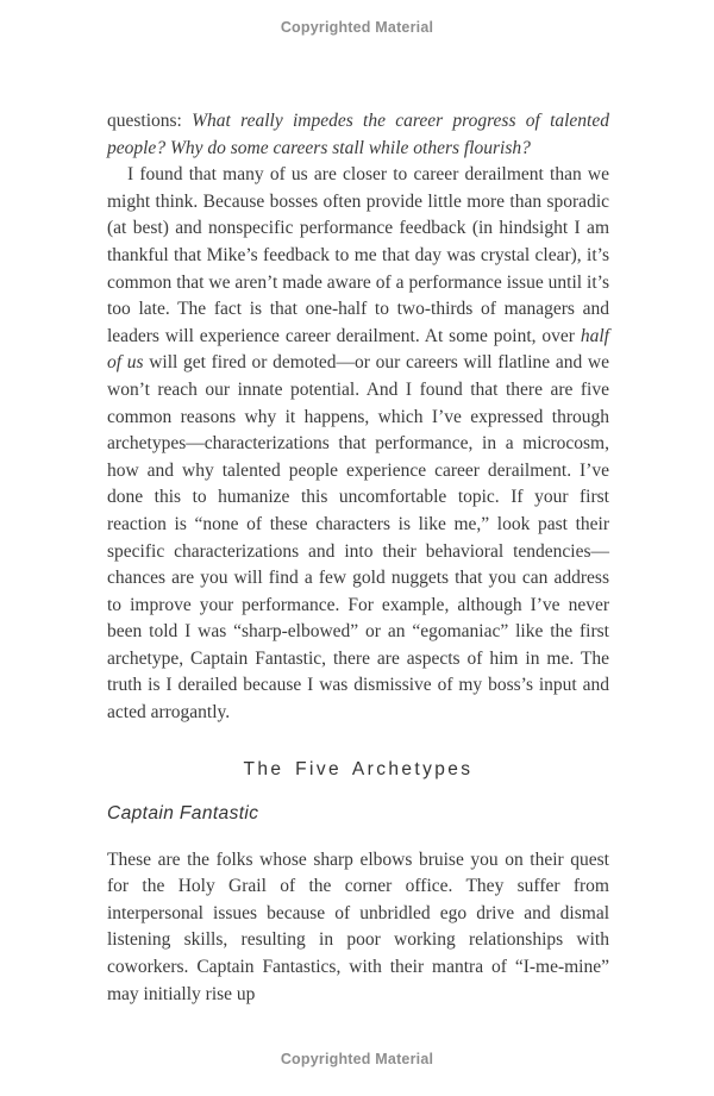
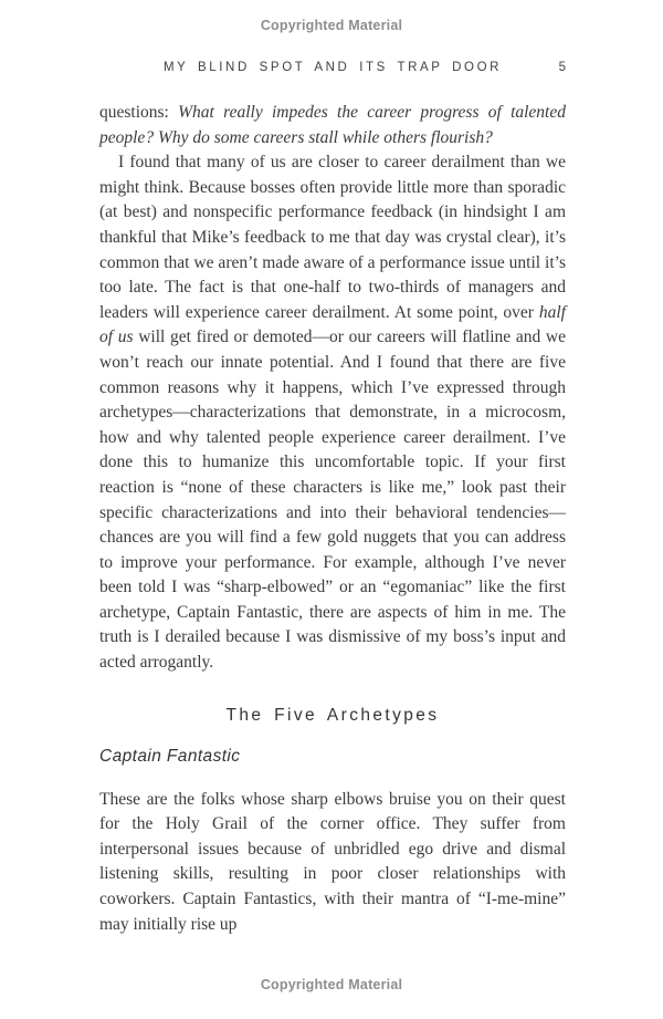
  Copyrighted Material
+ MY BLIND SPOT AND ITS TRAP DOOR
+ 5
  questions: What really impedes the career progress of talented people? Why do some careers stall while others flourish?
- I found that many of us are closer to career derailment than we might think. Because bosses often provide little more than sporadic (at best) and nonspecific performance feedback (in hindsight I am thankful that Mike’s feedback to me that day was crystal clear), it’s common that we aren’t made aware of a performance issue until it’s too late. The fact is that one-half to two-thirds of managers and leaders will experience career derailment. At some point, over half of us will get fired or demoted—or our careers will flatline and we won’t reach our innate potential. And I found that there are five common reasons why it happens, which I’ve expressed through archetypes—characterizations that performance, in a microcosm, how and why talented people experience career derailment. I’ve done this to humanize this uncomfortable topic. If your first reaction is “none of these characters is like me,” look past their specific characterizations and into their behavioral tendencies—chances are you will find a few gold nuggets that you can address to improve your performance. For example, although I’ve never been told I was “sharp-elbowed” or an “egomaniac” like the first archetype, Captain Fantastic, there are aspects of him in me. The truth is I derailed because I was dismissive of my boss’s input and acted arrogantly.
+ I found that many of us are closer to career derailment than we might think. Because bosses often provide little more than sporadic (at best) and nonspecific performance feedback (in hindsight I am thankful that Mike’s feedback to me that day was crystal clear), it’s common that we aren’t made aware of a performance issue until it’s too late. The fact is that one-half to two-thirds of managers and leaders will experience career derailment. At some point, over half of us will get fired or demoted—or our careers will flatline and we won’t reach our innate potential. And I found that there are five common reasons why it happens, which I’ve expressed through archetypes—characterizations that demonstrate, in a microcosm, how and why talented people experience career derailment. I’ve done this to humanize this uncomfortable topic. If your first reaction is “none of these characters is like me,” look past their specific characterizations and into their behavioral tendencies—chances are you will find a few gold nuggets that you can address to improve your performance. For example, although I’ve never been told I was “sharp-elbowed” or an “egomaniac” like the first archetype, Captain Fantastic, there are aspects of him in me. The truth is I derailed because I was dismissive of my boss’s input and acted arrogantly.
  The Five Archetypes
  Captain Fantastic
- These are the folks whose sharp elbows bruise you on their quest for the Holy Grail of the corner office. They suffer from interpersonal issues because of unbridled ego drive and dismal listening skills, resulting in poor working relationships with coworkers. Captain Fantastics, with their mantra of “I-me-mine” may initially rise up
+ These are the folks whose sharp elbows bruise you on their quest for the Holy Grail of the corner office. They suffer from interpersonal issues because of unbridled ego drive and dismal listening skills, resulting in poor closer relationships with coworkers. Captain Fantastics, with their mantra of “I-me-mine” may initially rise up
  Copyrighted Material
